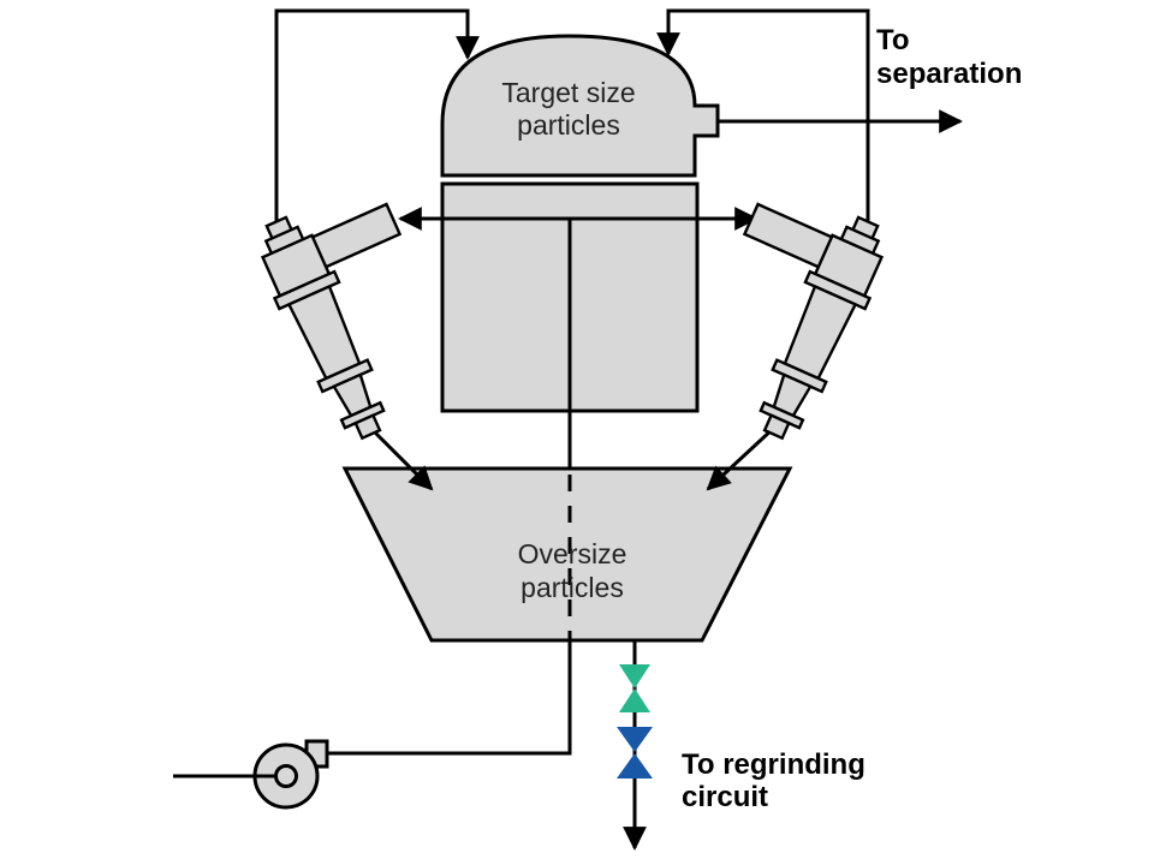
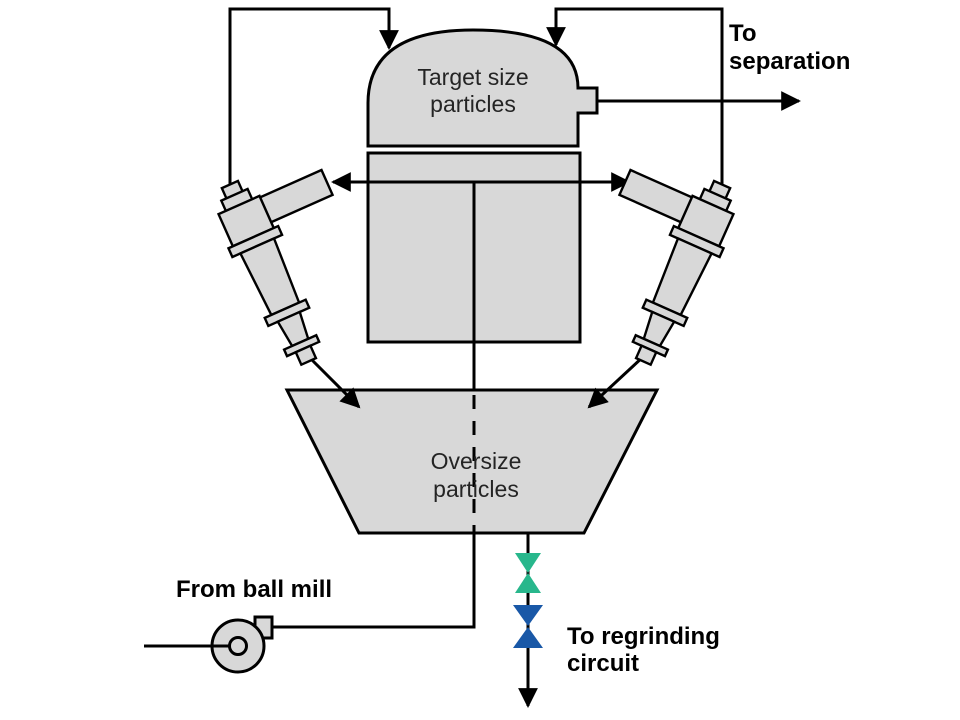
  Target size
  particles
  Oversize
  particles
  To
  separation
+ From ball mill
  To regrinding
  circuit
